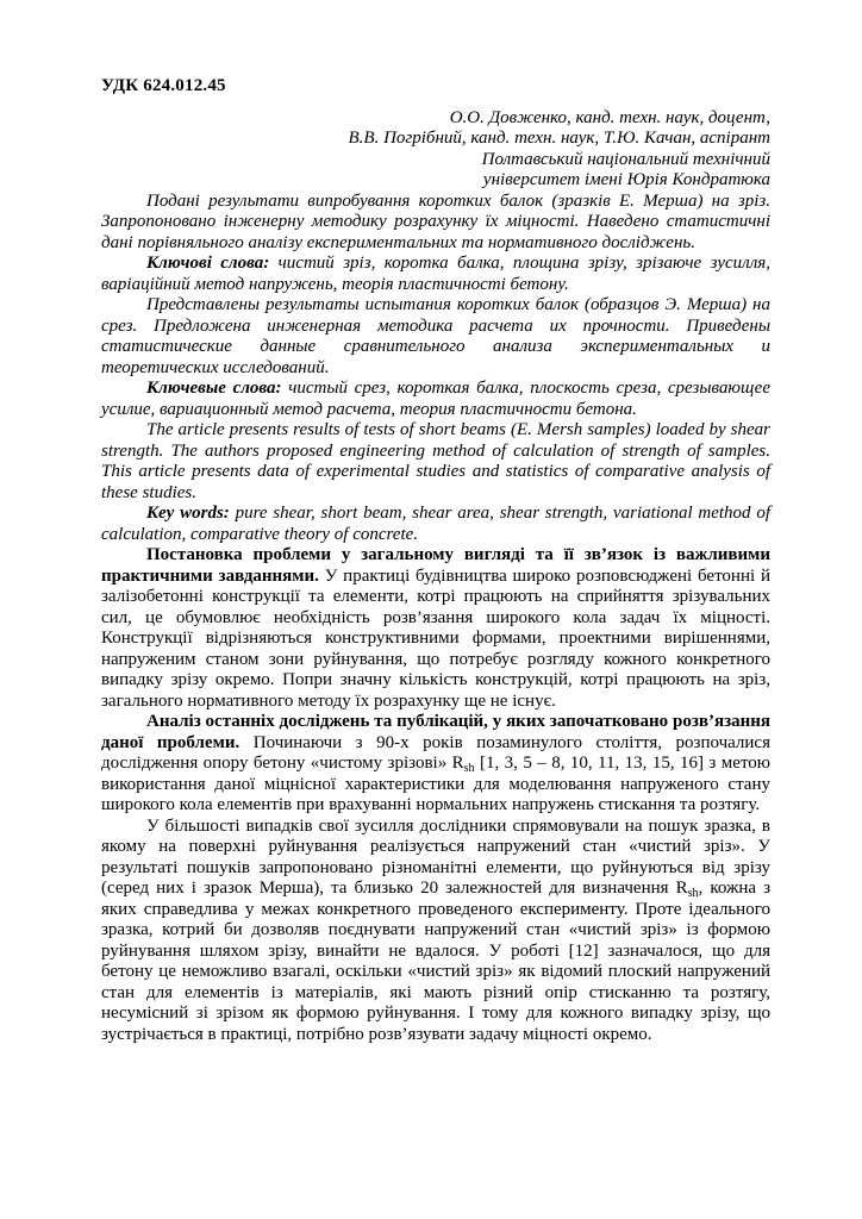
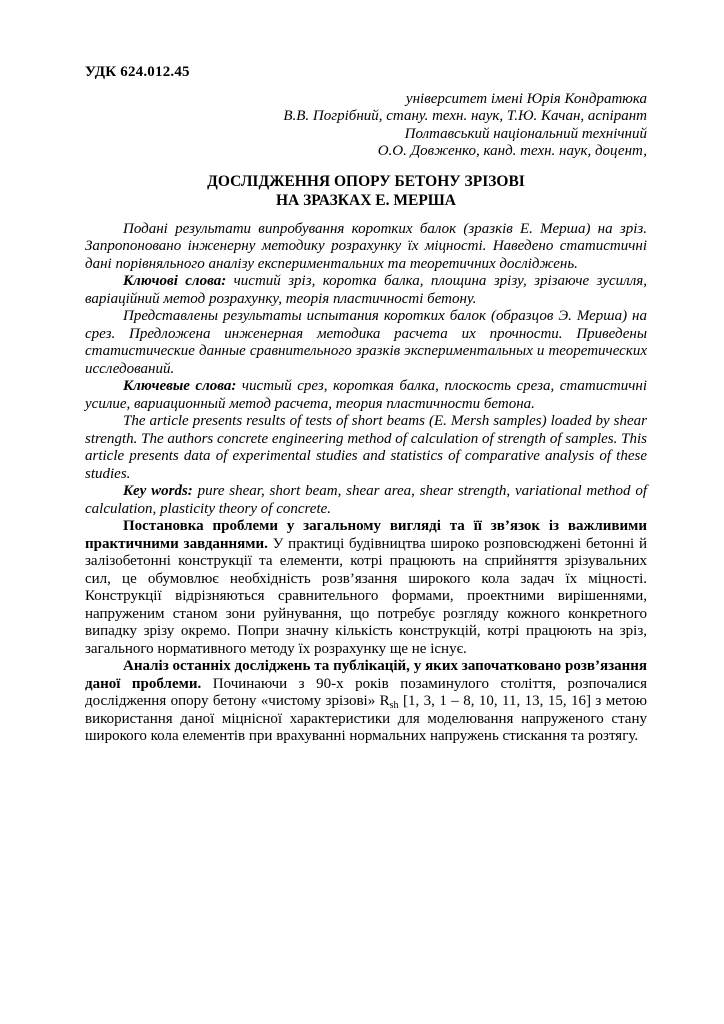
  УДК 624.012.45
- О.О. Довженко, канд. техн. наук, доцент,
+ університет імені Юрія Кондратюка
- В.В. Погрібний, канд. техн. наук, Т.Ю. Качан, аспірант
+ В.В. Погрібний, стану. техн. наук, Т.Ю. Качан, аспірант
  Полтавський національний технічний
- університет імені Юрія Кондратюка
+ О.О. Довженко, канд. техн. наук, доцент,
+ ДОСЛІДЖЕННЯ ОПОРУ БЕТОНУ ЗРІЗОВІ
+ НА ЗРАЗКАХ Е. МЕРША
- Подані результати випробування коротких балок (зразків Е. Мерша) на зріз. Запропоновано інженерну методику розрахунку їх міцності. Наведено статистичні дані порівняльного аналізу експериментальних та нормативного досліджень.
+ Подані результати випробування коротких балок (зразків Е. Мерша) на зріз. Запропоновано інженерну методику розрахунку їх міцності. Наведено статистичні дані порівняльного аналізу експериментальних та теоретичних досліджень.
- Ключові слова: чистий зріз, коротка балка, площина зрізу, зрізаюче зусилля, варіаційний метод напружень, теорія пластичності бетону.
+ Ключові слова: чистий зріз, коротка балка, площина зрізу, зрізаюче зусилля, варіаційний метод розрахунку, теорія пластичності бетону.
- Представлены результаты испытания коротких балок (образцов Э. Мерша) на срез. Предложена инженерная методика расчета их прочности. Приведены статистические данные сравнительного анализа экспериментальных и теоретических исследований.
+ Представлены результаты испытания коротких балок (образцов Э. Мерша) на срез. Предложена инженерная методика расчета их прочности. Приведены статистические данные сравнительного зразків экспериментальных и теоретических исследований.
- Ключевые слова: чистый срез, короткая балка, плоскость среза, срезывающее усилие, вариационный метод расчета, теория пластичности бетона.
+ Ключевые слова: чистый срез, короткая балка, плоскость среза, статистичні усилие, вариационный метод расчета, теория пластичности бетона.
- The article presents results of tests of short beams (E. Mersh samples) loaded by shear strength. The authors proposed engineering method of calculation of strength of samples. This article presents data of experimental studies and statistics of comparative analysis of these studies.
+ The article presents results of tests of short beams (E. Mersh samples) loaded by shear strength. The authors concrete engineering method of calculation of strength of samples. This article presents data of experimental studies and statistics of comparative analysis of these studies.
- Key words: pure shear, short beam, shear area, shear strength, variational method of calculation, comparative theory of concrete.
+ Key words: pure shear, short beam, shear area, shear strength, variational method of calculation, plasticity theory of concrete.
- Постановка проблеми у загальному вигляді та її зв’язок із важливими практичними завданнями. У практиці будівництва широко розповсюджені бетонні й залізобетонні конструкції та елементи, котрі працюють на сприйняття зрізувальних сил, це обумовлює необхідність розв’язання широкого кола задач їх міцності. Конструкції відрізняються конструктивними формами, проектними вирішеннями, напруженим станом зони руйнування, що потребує розгляду кожного конкретного випадку зрізу окремо. Попри значну кількість конструкцій, котрі працюють на зріз, загального нормативного методу їх розрахунку ще не існує.
+ Постановка проблеми у загальному вигляді та її зв’язок із важливими практичними завданнями. У практиці будівництва широко розповсюджені бетонні й залізобетонні конструкції та елементи, котрі працюють на сприйняття зрізувальних сил, це обумовлює необхідність розв’язання широкого кола задач їх міцності. Конструкції відрізняються сравнительного формами, проектними вирішеннями, напруженим станом зони руйнування, що потребує розгляду кожного конкретного випадку зрізу окремо. Попри значну кількість конструкцій, котрі працюють на зріз, загального нормативного методу їх розрахунку ще не існує.
- Аналіз останніх досліджень та публікацій, у яких започатковано розв’язання даної проблеми. Починаючи з 90-х років позаминулого століття, розпочалися дослідження опору бетону «чистому зрізові» Rsh [1, 3, 5 – 8, 10, 11, 13, 15, 16] з метою використання даної міцнісної характеристики для моделювання напруженого стану широкого кола елементів при врахуванні нормальних напружень стискання та розтягу.
+ Аналіз останніх досліджень та публікацій, у яких започатковано розв’язання даної проблеми. Починаючи з 90-х років позаминулого століття, розпочалися дослідження опору бетону «чистому зрізові» Rsh [1, 3, 1 – 8, 10, 11, 13, 15, 16] з метою використання даної міцнісної характеристики для моделювання напруженого стану широкого кола елементів при врахуванні нормальних напружень стискання та розтягу.
- У більшості випадків свої зусилля дослідники спрямовували на пошук зразка, в якому на поверхні руйнування реалізується напружений стан «чистий зріз». У результаті пошуків запропоновано різноманітні елементи, що руйнуються від зрізу (серед них і зразок Мерша), та близько 20 залежностей для визначення Rsh, кожна з яких справедлива у межах конкретного проведеного експерименту. Проте ідеального зразка, котрий би дозволяв поєднувати напружений стан «чистий зріз» із формою руйнування шляхом зрізу, винайти не вдалося. У роботі [12] зазначалося, що для бетону це неможливо взагалі, оскільки «чистий зріз» як відомий плоский напружений стан для елементів із матеріалів, які мають різний опір стисканню та розтягу, несумісний зі зрізом як формою руйнування. І тому для кожного випадку зрізу, що зустрічається в практиці, потрібно розв’язувати задачу міцності окремо.
